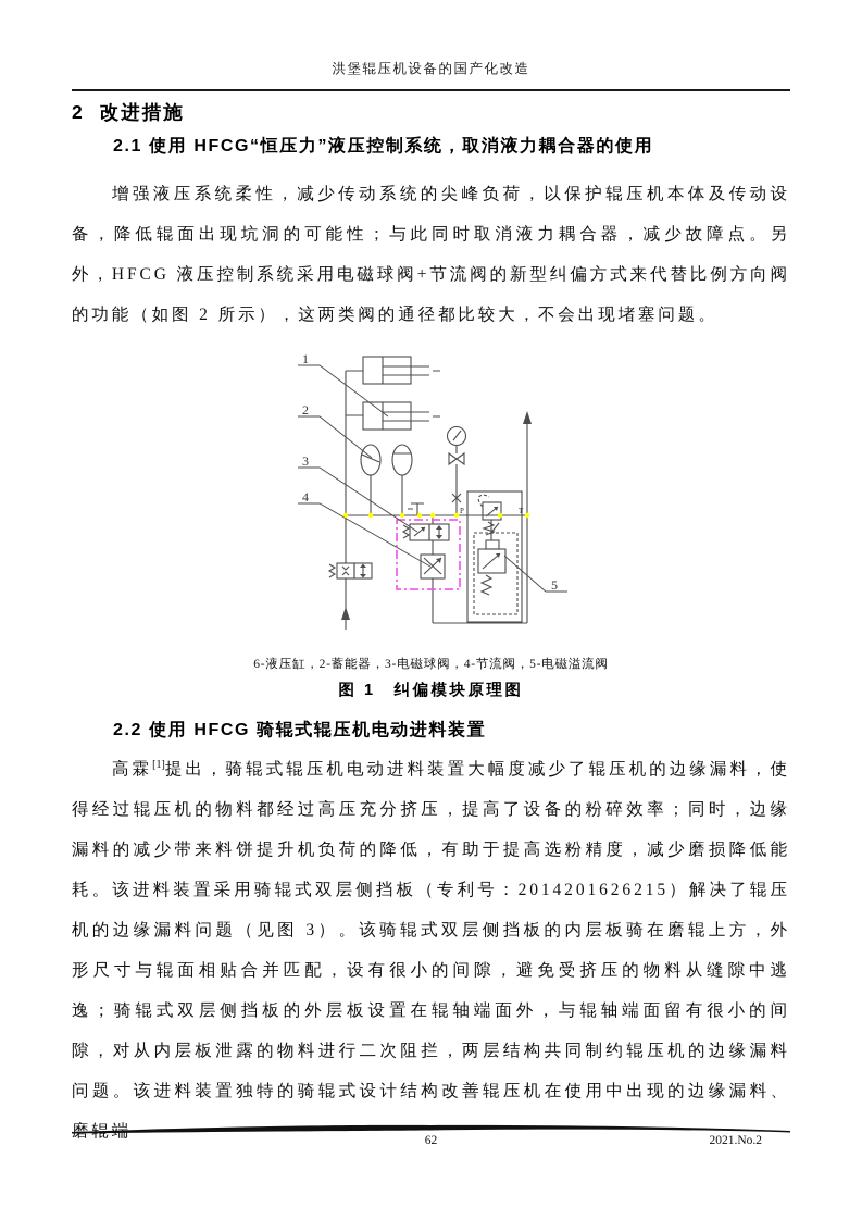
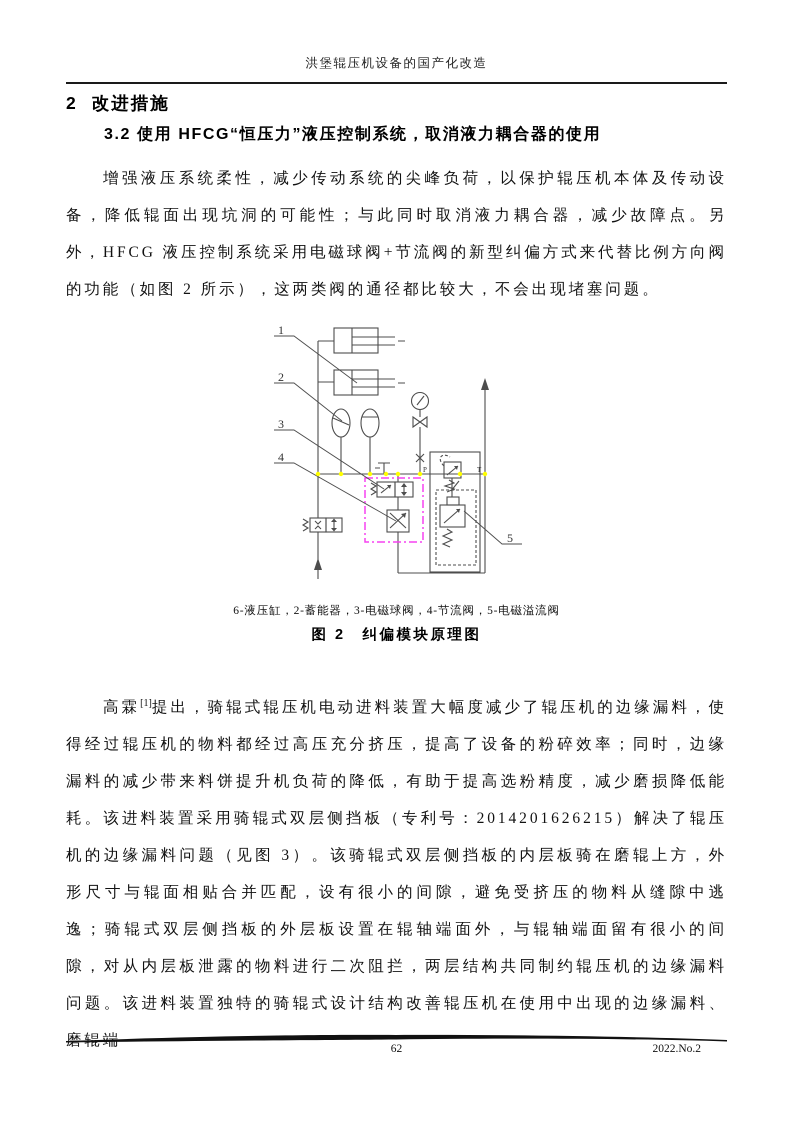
  洪堡辊压机设备的国产化改造
  2 改进措施
- 2.1 使用 HFCG“恒压力”液压控制系统，取消液力耦合器的使用
+ 3.2 使用 HFCG“恒压力”液压控制系统，取消液力耦合器的使用
  增强液压系统柔性，减少传动系统的尖峰负荷，以保护辊压机本体及传动设备，降低辊面出现坑洞的可能性；与此同时取消液力耦合器，减少故障点。另外，HFCG 液压控制系统采用电磁球阀+节流阀的新型纠偏方式来代替比例方向阀的功能（如图 2 所示），这两类阀的通径都比较大，不会出现堵塞问题。
  1
  2
  3
  4
  5
  P
  T
  6-液压缸，2-蓄能器，3-电磁球阀，4-节流阀，5-电磁溢流阀
- 图 1 纠偏模块原理图
+ 图 2 纠偏模块原理图
- 2.2 使用 HFCG 骑辊式辊压机电动进料装置
  高霖[1]提出，骑辊式辊压机电动进料装置大幅度减少了辊压机的边缘漏料，使得经过辊压机的物料都经过高压充分挤压，提高了设备的粉碎效率；同时，边缘漏料的减少带来料饼提升机负荷的降低，有助于提高选粉精度，减少磨损降低能耗。该进料装置采用骑辊式双层侧挡板（专利号：2014201626215）解决了辊压机的边缘漏料问题（见图 3）。该骑辊式双层侧挡板的内层板骑在磨辊上方，外形尺寸与辊面相贴合并匹配，设有很小的间隙，避免受挤压的物料从缝隙中逃逸；骑辊式双层侧挡板的外层板设置在辊轴端面外，与辊轴端面留有很小的间隙，对从内层板泄露的物料进行二次阻拦，两层结构共同制约辊压机的边缘漏料问题。该进料装置独特的骑辊式设计结构改善辊压机在使用中出现的边缘漏料、磨
  62
- 2021.No.2
+ 2022.No.2
